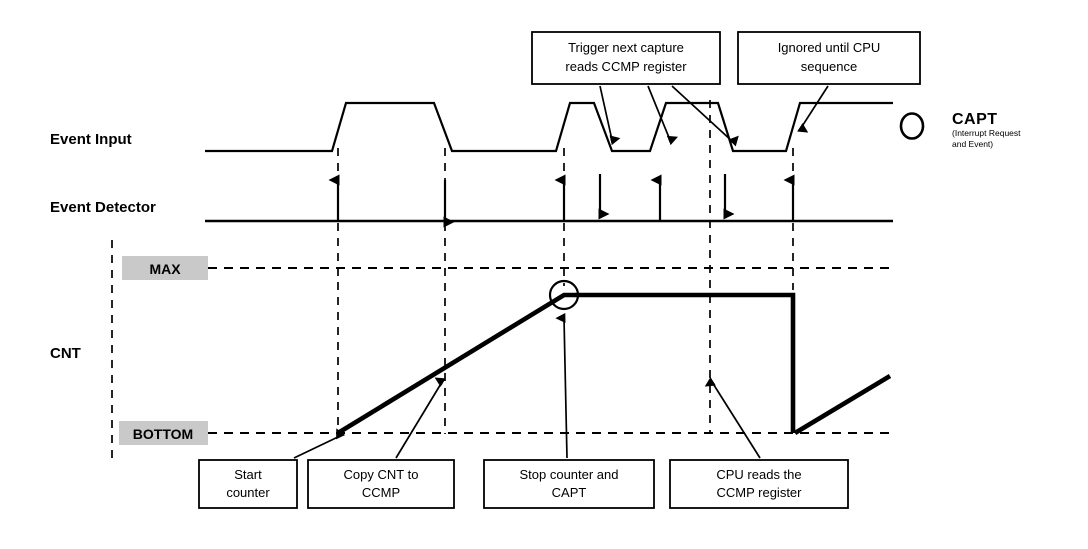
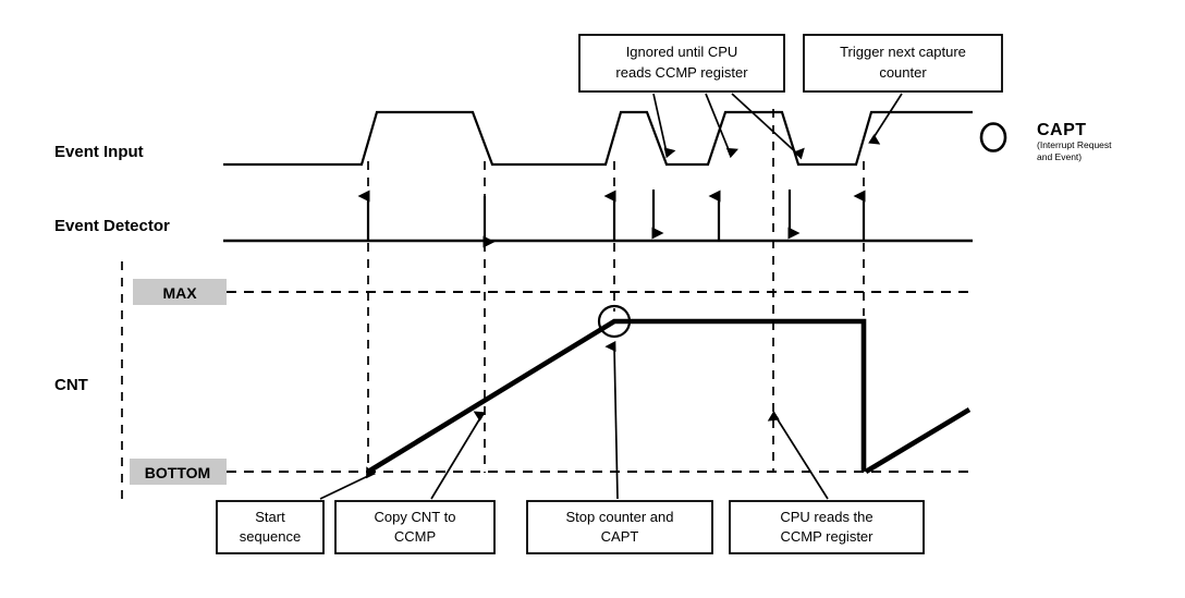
  Event Input
  Event Detector
  CNT
  MAX
  BOTTOM
- Trigger next capture
+ Ignored until CPU
  reads CCMP register
- Ignored until CPU
+ Trigger next capture
- sequence
+ counter
  CAPT
  (Interrupt Request
  and Event)
  Start
- counter
+ sequence
  Copy CNT to
  CCMP
  Stop counter and
  CAPT
  CPU reads the
  CCMP register
